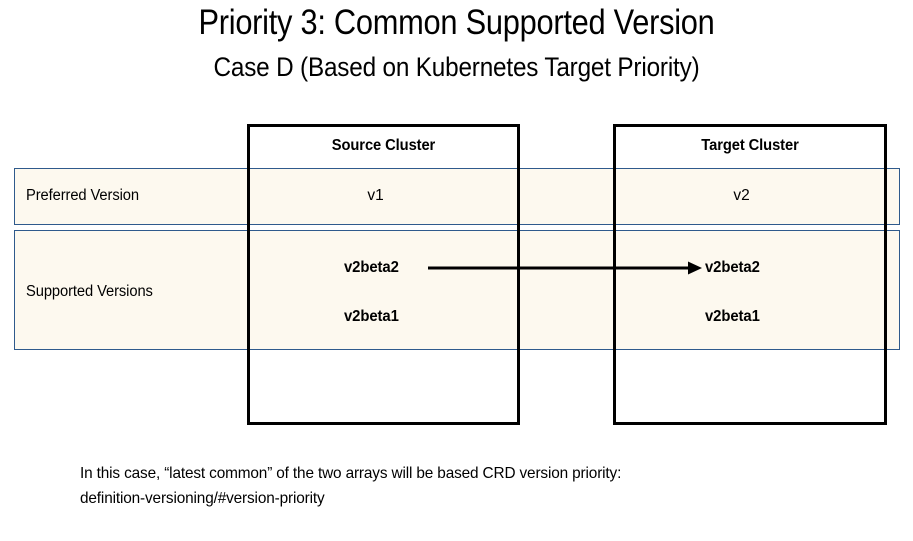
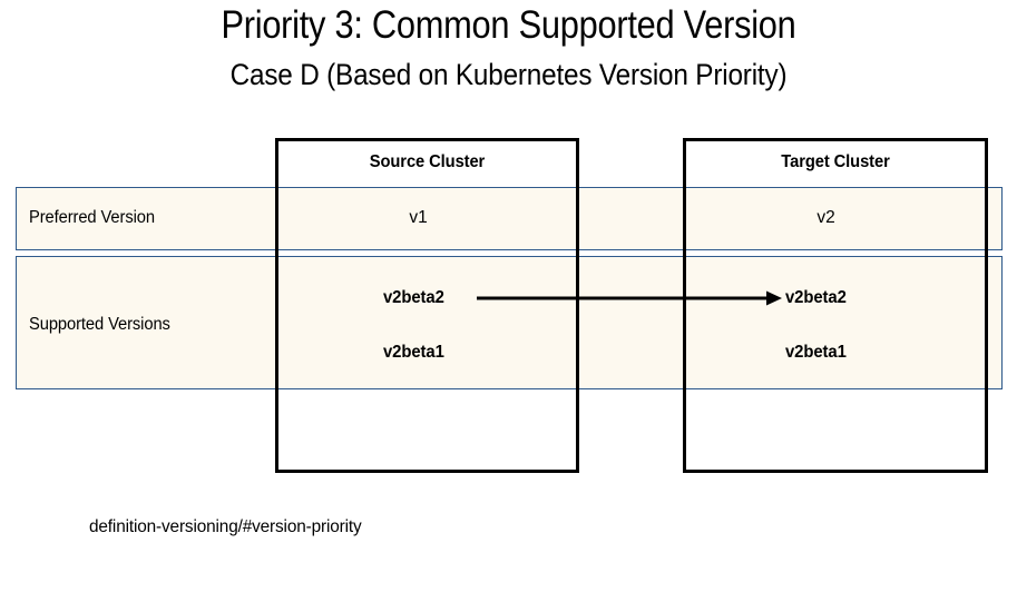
  Priority 3: Common Supported Version
- Case D (Based on Kubernetes Target Priority)
+ Case D (Based on Kubernetes Version Priority)
  Preferred Version
  Supported Versions
  Source Cluster
  Target Cluster
  v1
  v2
  v2beta2
  v2beta1
  v2beta2
  v2beta1
- In this case, “latest common” of the two arrays will be based CRD version priority:
  definition-versioning/#version-priority
